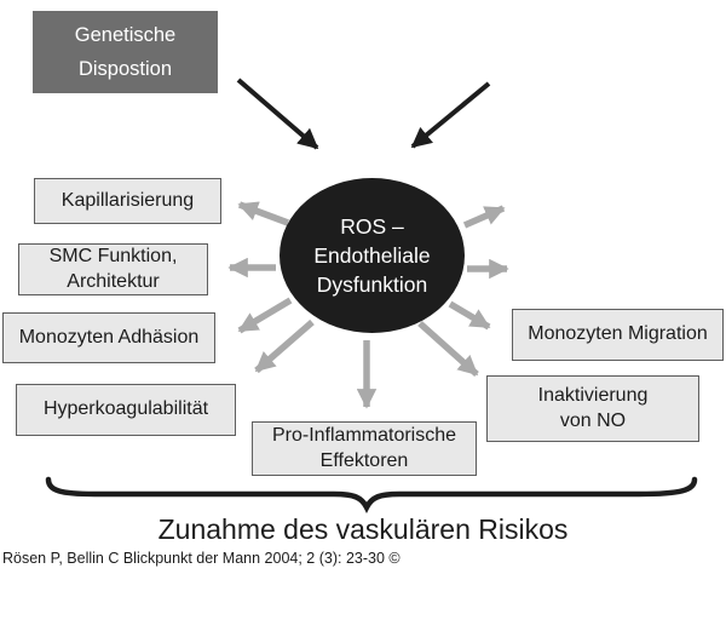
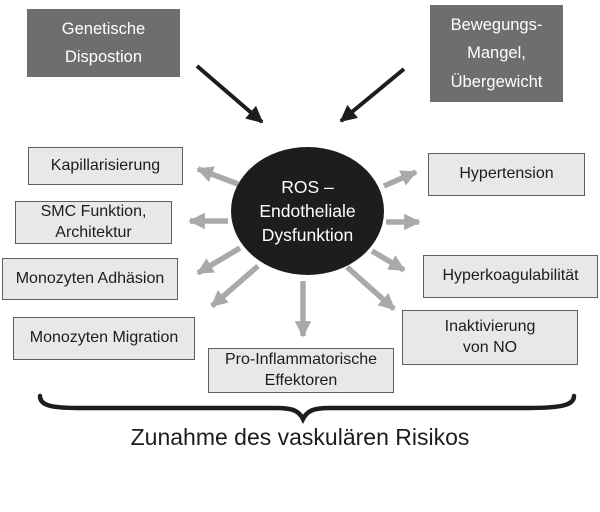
  Genetische
  Dispostion
+ Bewegungs-
+ Mangel,
+ Übergewicht
  ROS –
  Endotheliale
  Dysfunktion
  Kapillarisierung
  SMC Funktion,
  Architektur
  Monozyten Adhäsion
- Hyperkoagulabilität
+ Monozyten Migration
  Pro-Inflammatorische
  Effektoren
  Inaktivierung
  von NO
- Monozyten Migration
+ Hyperkoagulabilität
+ Hypertension
  Zunahme des vaskulären Risikos
- Rösen P, Bellin C Blickpunkt der Mann 2004; 2 (3): 23-30 ©
